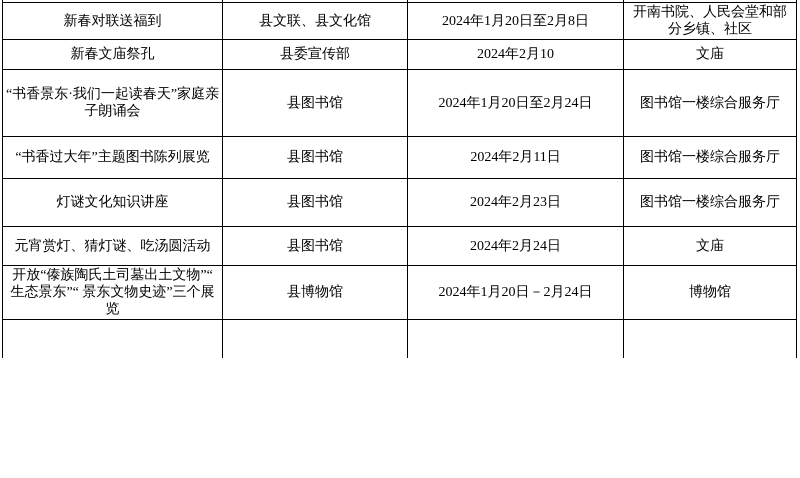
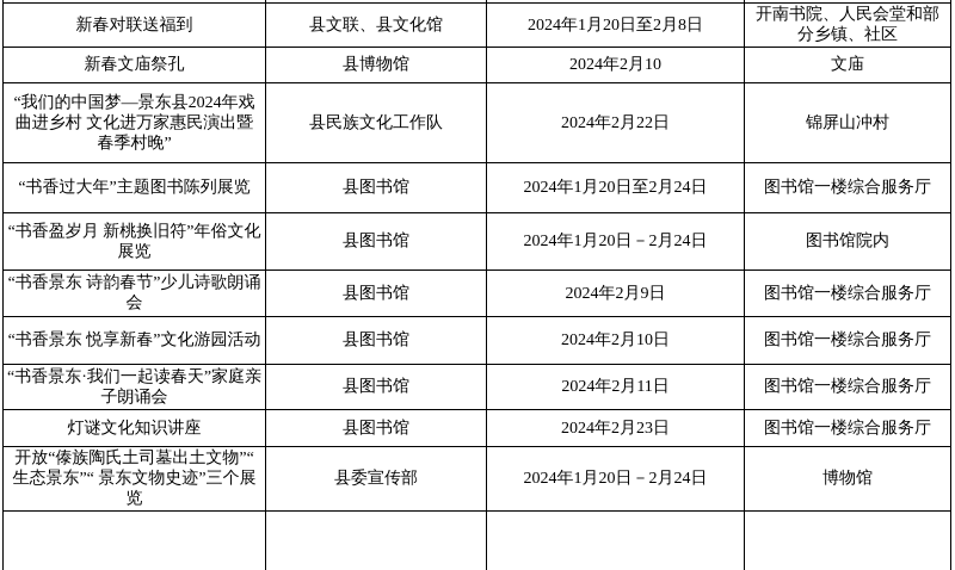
  新春对联送福到	县文联、县文化馆	2024年1月20日至2月8日	开南书院、人民会堂和部分乡镇、社区
- 新春文庙祭孔	县委宣传部	2024年2月10	文庙
+ 新春文庙祭孔	县博物馆	2024年2月10	文庙
+ “我们的中国梦—景东县2024年戏曲进乡村 文化进万家惠民演出暨春季村晚”	县民族文化工作队	2024年2月22日	锦屏山冲村
- “书香景东·我们一起读春天”家庭亲子朗诵会	县图书馆	2024年1月20日至2月24日	图书馆一楼综合服务厅
+ “书香过大年”主题图书陈列展览	县图书馆	2024年1月20日至2月24日	图书馆一楼综合服务厅
+ “书香盈岁月 新桃换旧符”年俗文化展览	县图书馆	2024年1月20日－2月24日	图书馆院内
+ “书香景东 诗韵春节”少儿诗歌朗诵会	县图书馆	2024年2月9日	图书馆一楼综合服务厅
+ “书香景东 悦享新春”文化游园活动	县图书馆	2024年2月10日	图书馆一楼综合服务厅
- “书香过大年”主题图书陈列展览	县图书馆	2024年2月11日	图书馆一楼综合服务厅
+ “书香景东·我们一起读春天”家庭亲子朗诵会	县图书馆	2024年2月11日	图书馆一楼综合服务厅
  灯谜文化知识讲座	县图书馆	2024年2月23日	图书馆一楼综合服务厅
- 元宵赏灯、猜灯谜、吃汤圆活动	县图书馆	2024年2月24日	文庙
- 开放“傣族陶氏土司墓出土文物”“ 生态景东”“ 景东文物史迹”三个展览	县博物馆	2024年1月20日－2月24日	博物馆
+ 开放“傣族陶氏土司墓出土文物”“ 生态景东”“ 景东文物史迹”三个展览	县委宣传部	2024年1月20日－2月24日	博物馆
